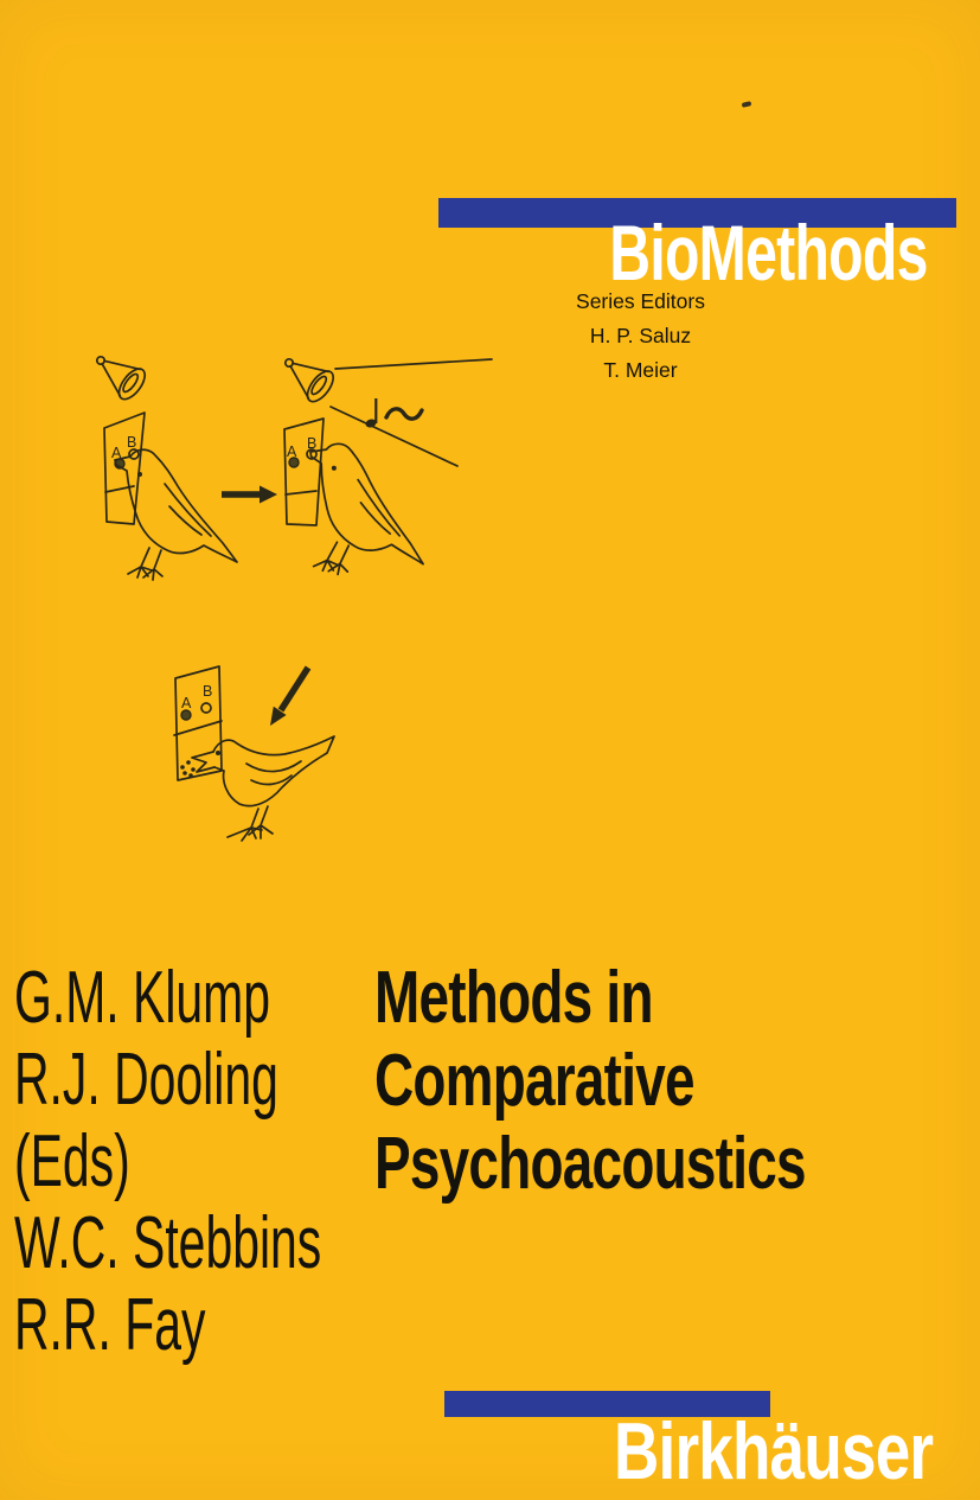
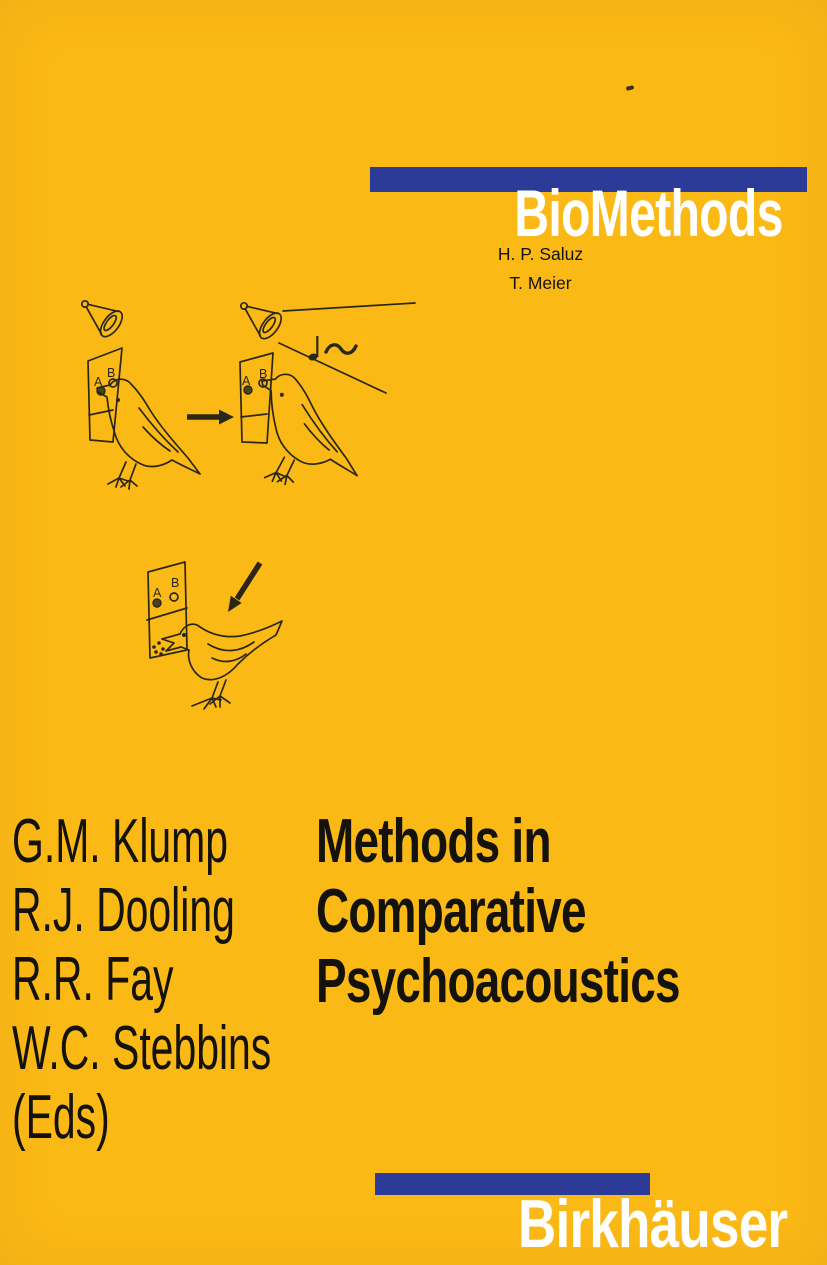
  BioMethods
- Series Editors
  H. P. Saluz
  T. Meier
  A
  B
  A
  B
  A
  B
  G.M. Klump
  R.J. Dooling
- (Eds)
+ R.R. Fay
  W.C. Stebbins
- R.R. Fay
+ (Eds)
  Methods in
  Comparative
  Psychoacoustics
  Birkhäuser
